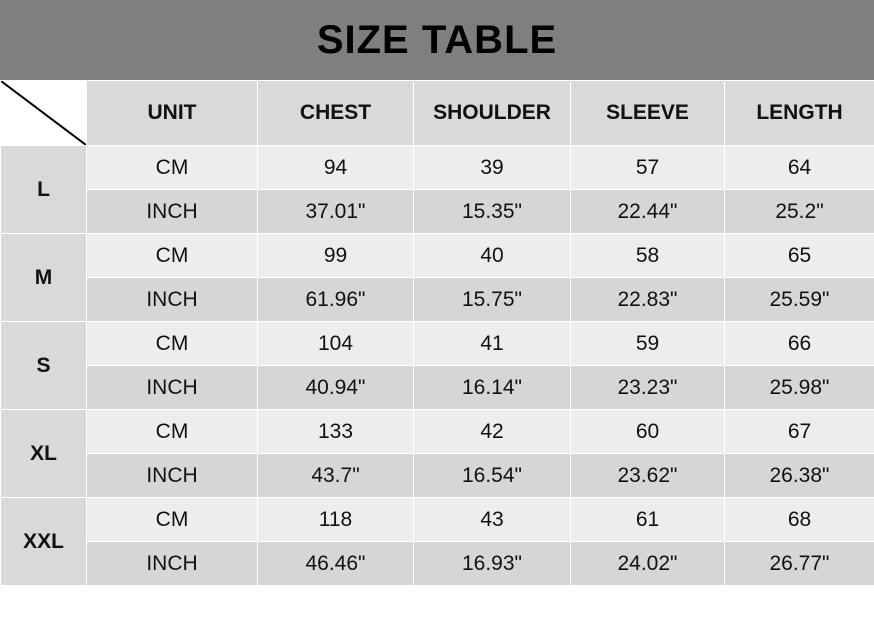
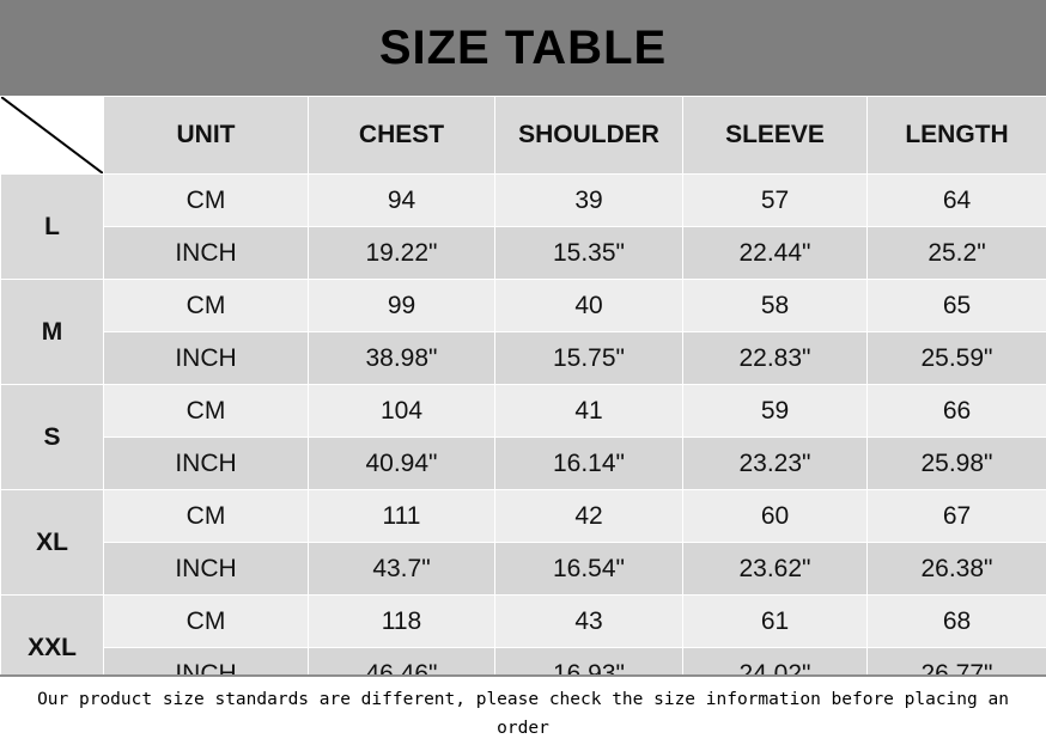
  SIZE TABLE
  	UNIT	CHEST	SHOULDER	SLEEVE	LENGTH
  L	CM	94	39	57	64
- INCH	37.01"	15.35"	22.44"	25.2"
+ INCH	19.22"	15.35"	22.44"	25.2"
  M	CM	99	40	58	65
- INCH	61.96"	15.75"	22.83"	25.59"
+ INCH	38.98"	15.75"	22.83"	25.59"
  S	CM	104	41	59	66
  INCH	40.94"	16.14"	23.23"	25.98"
- XL	CM	133	42	60	67
+ XL	CM	111	42	60	67
  INCH	43.7"	16.54"	23.62"	26.38"
  XXL	CM	118	43	61	68
  INCH	46.46"	16.93"	24.02"	26.77"
+ Our product size standards are different, please check the size information before placing an order
